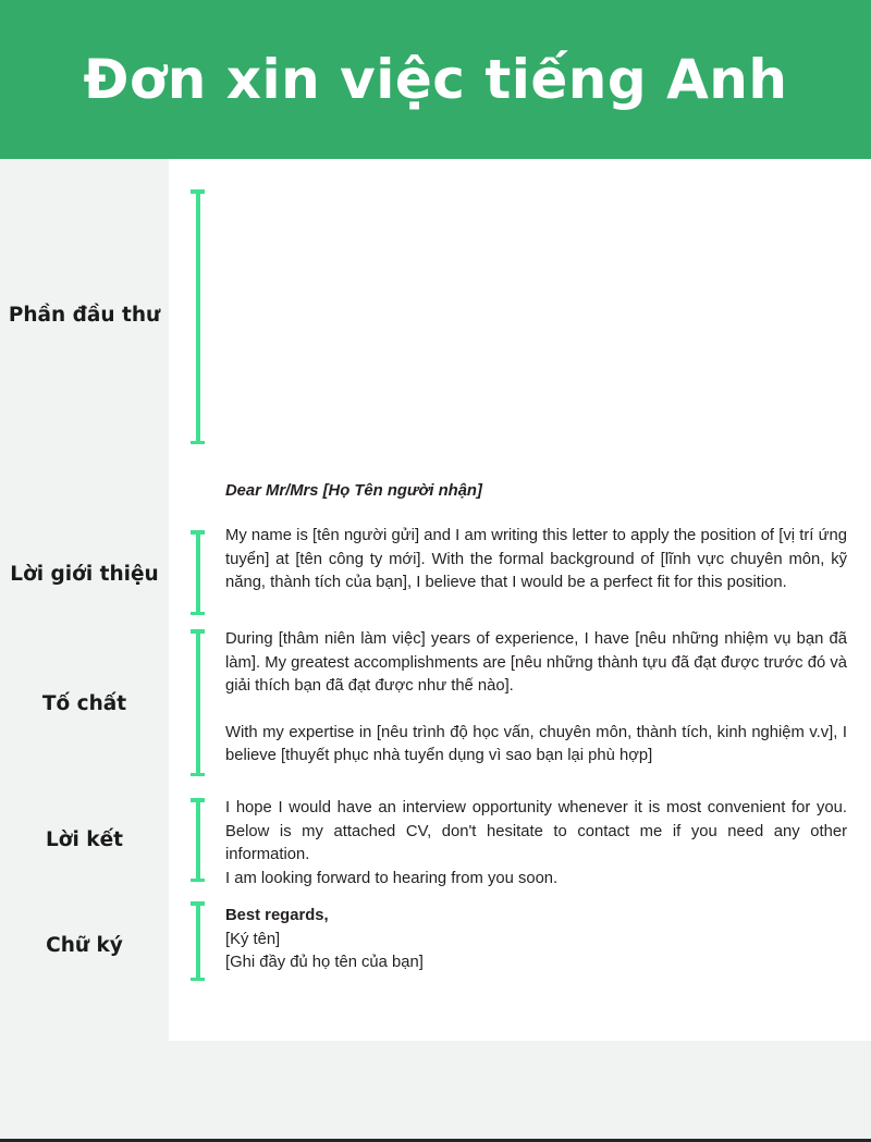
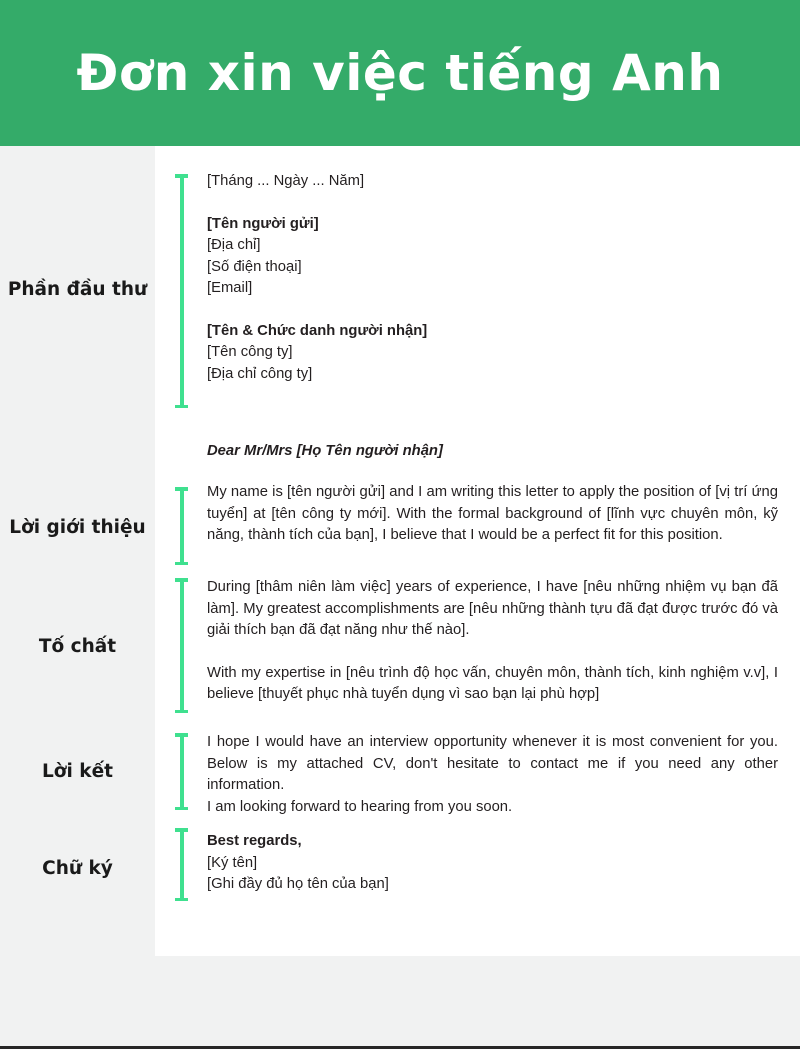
  Đơn xin việc tiếng Anh
  Phần đầu thư
  Lời giới thiệu
  Tố chất
  Lời kết
  Chữ ký
+ [Tháng ... Ngày ... Năm]
+ [Tên người gửi]
+ [Địa chỉ]
+ [Số điện thoại]
+ [Email]
+ [Tên & Chức danh người nhận]
+ [Tên công ty]
+ [Địa chỉ công ty]
  Dear Mr/Mrs [Họ Tên người nhận]
  My name is [tên người gửi] and I am writing this letter to apply the position of [vị trí ứng tuyển] at [tên công ty mới]. With the formal background of [lĩnh vực chuyên môn, kỹ năng, thành tích của bạn], I believe that I would be a perfect fit for this position.
- During [thâm niên làm việc] years of experience, I have [nêu những nhiệm vụ bạn đã làm]. My greatest accomplishments are [nêu những thành tựu đã đạt được trước đó và giải thích bạn đã đạt được như thế nào].
+ During [thâm niên làm việc] years of experience, I have [nêu những nhiệm vụ bạn đã làm]. My greatest accomplishments are [nêu những thành tựu đã đạt được trước đó và giải thích bạn đã đạt năng như thế nào].
  With my expertise in [nêu trình độ học vấn, chuyên môn, thành tích, kinh nghiệm v.v], I believe [thuyết phục nhà tuyển dụng vì sao bạn lại phù hợp]
  I hope I would have an interview opportunity whenever it is most convenient for you. Below is my attached CV, don't hesitate to contact me if you need any other information.
  I am looking forward to hearing from you soon.
  Best regards,
  [Ký tên]
  [Ghi đầy đủ họ tên của bạn]
